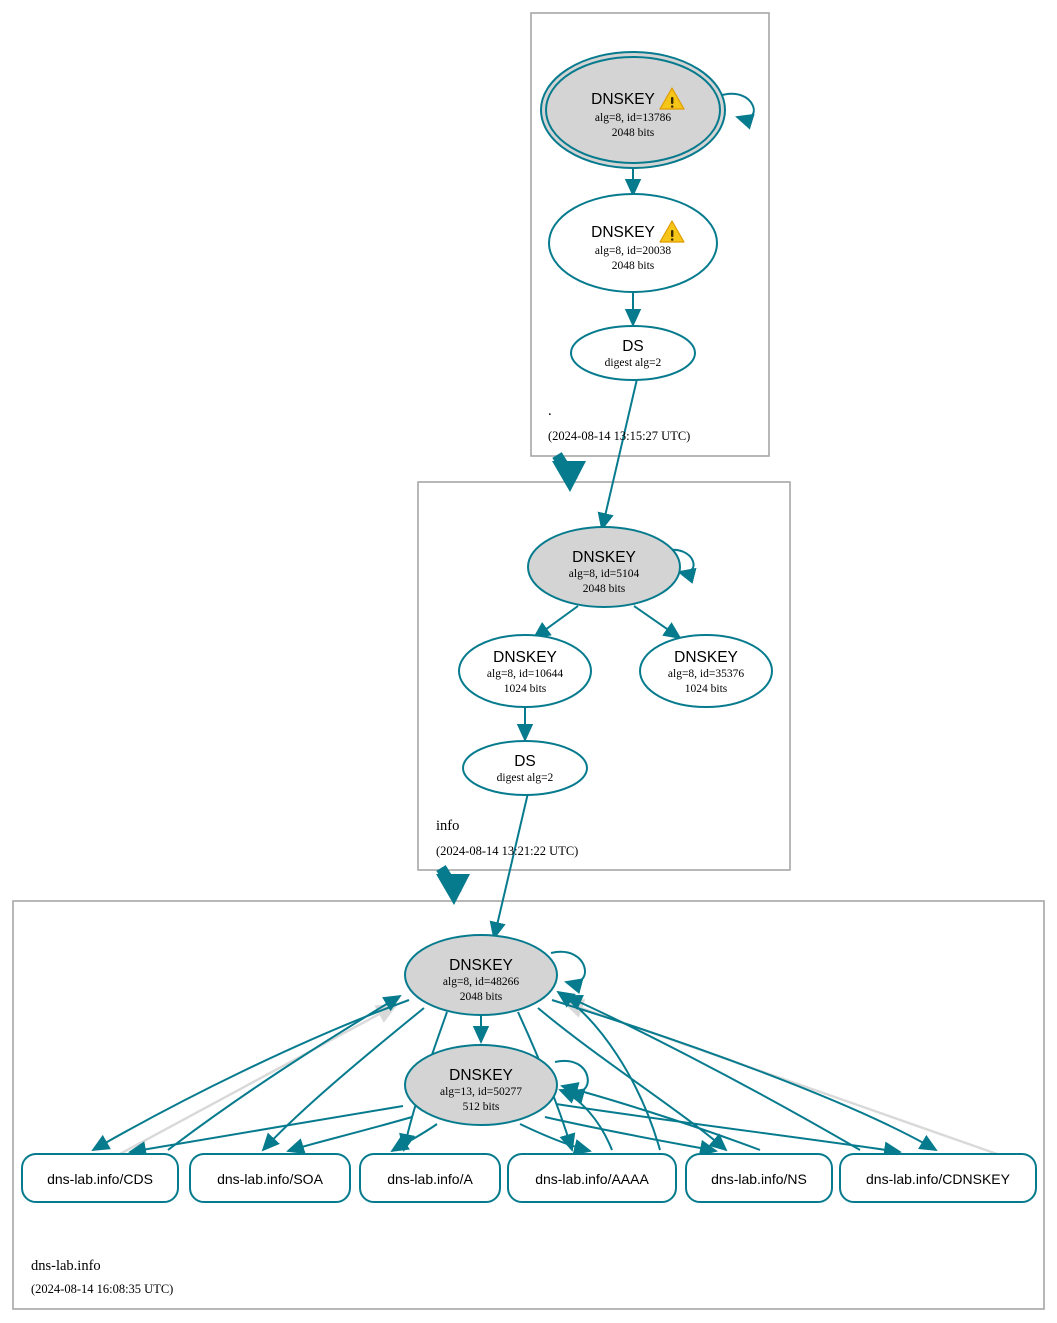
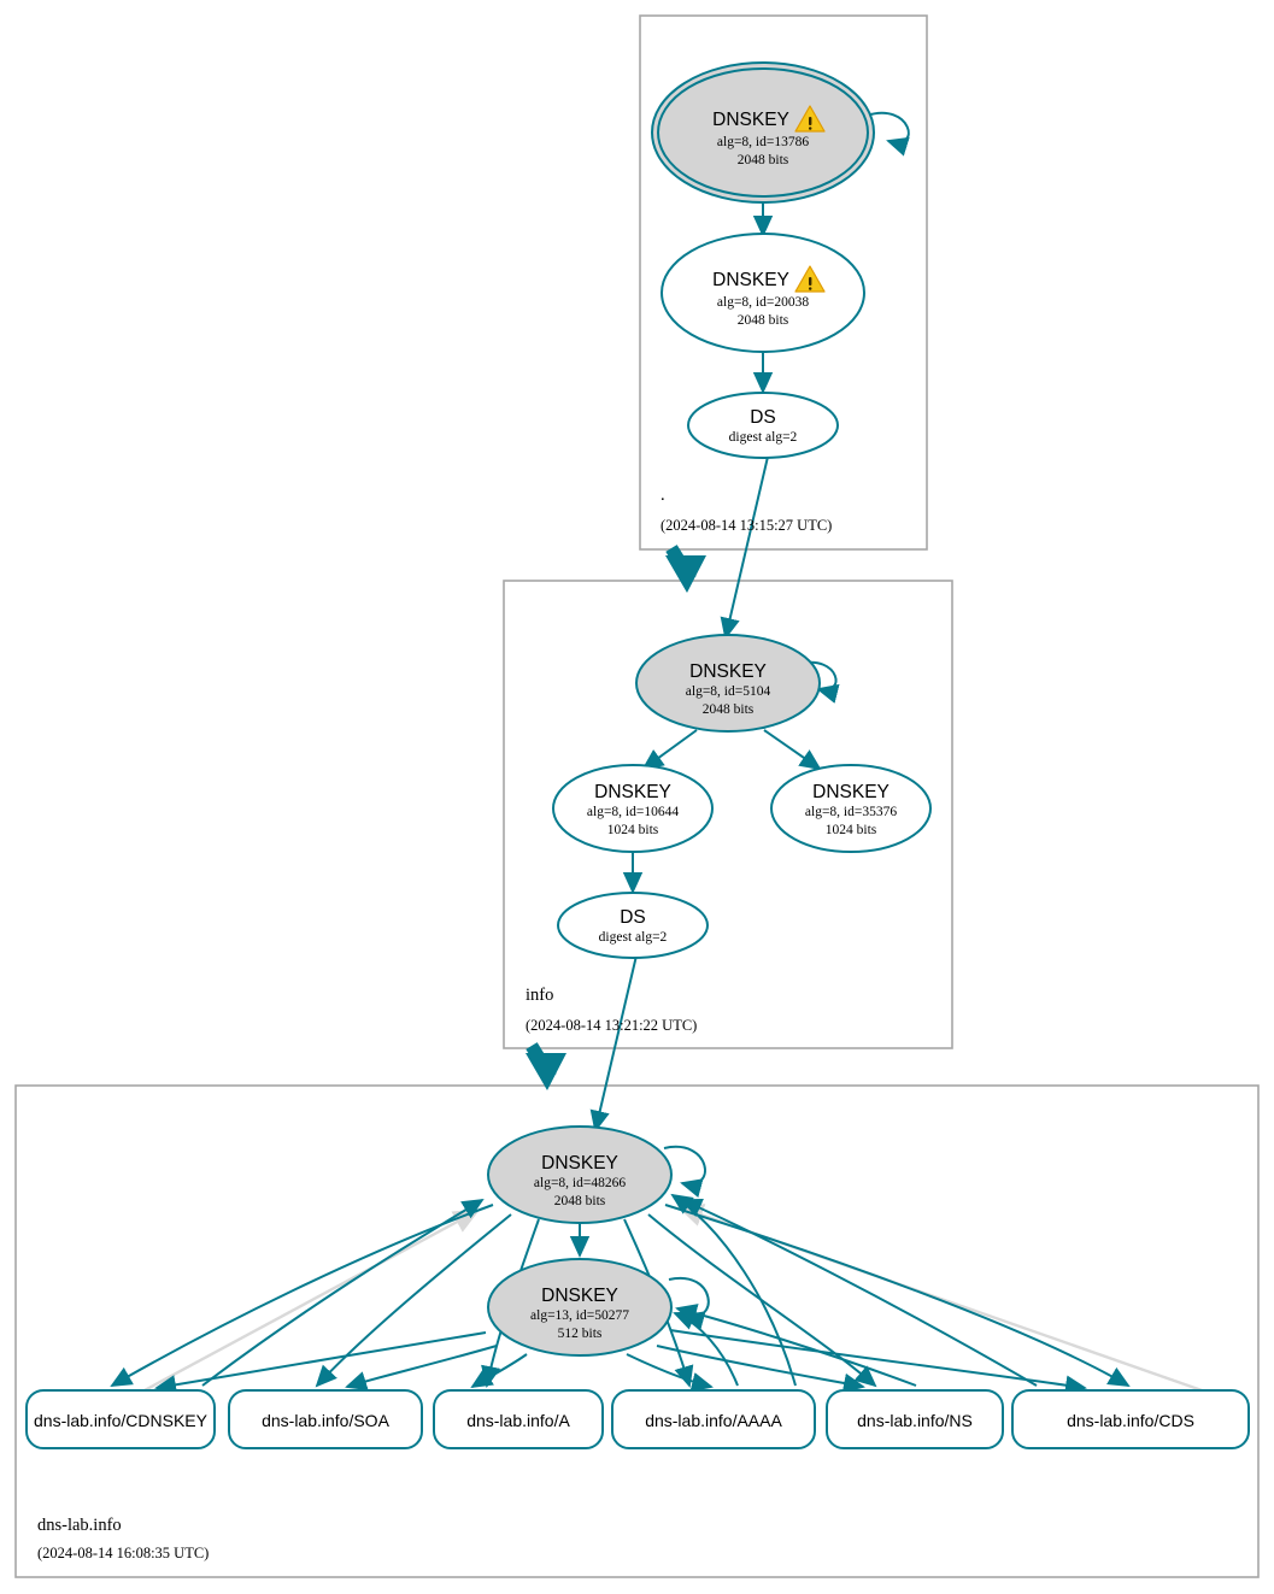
  DNSKEY
  alg=8, id=13786
  2048 bits
  DNSKEY
  alg=8, id=20038
  2048 bits
  DS
  digest alg=2
  .
  (2024-08-14 13:15:27 UTC)
  DNSKEY
  alg=8, id=5104
  2048 bits
  DNSKEY
  alg=8, id=10644
  1024 bits
  DNSKEY
  alg=8, id=35376
  1024 bits
  DS
  digest alg=2
  info
  (2024-08-14 13:21:22 UTC)
  DNSKEY
  alg=8, id=48266
  2048 bits
  DNSKEY
  alg=13, id=50277
  512 bits
- dns-lab.info/CDS
+ dns-lab.info/CDNSKEY
  dns-lab.info/SOA
  dns-lab.info/A
  dns-lab.info/AAAA
  dns-lab.info/NS
- dns-lab.info/CDNSKEY
+ dns-lab.info/CDS
  dns-lab.info
  (2024-08-14 16:08:35 UTC)
